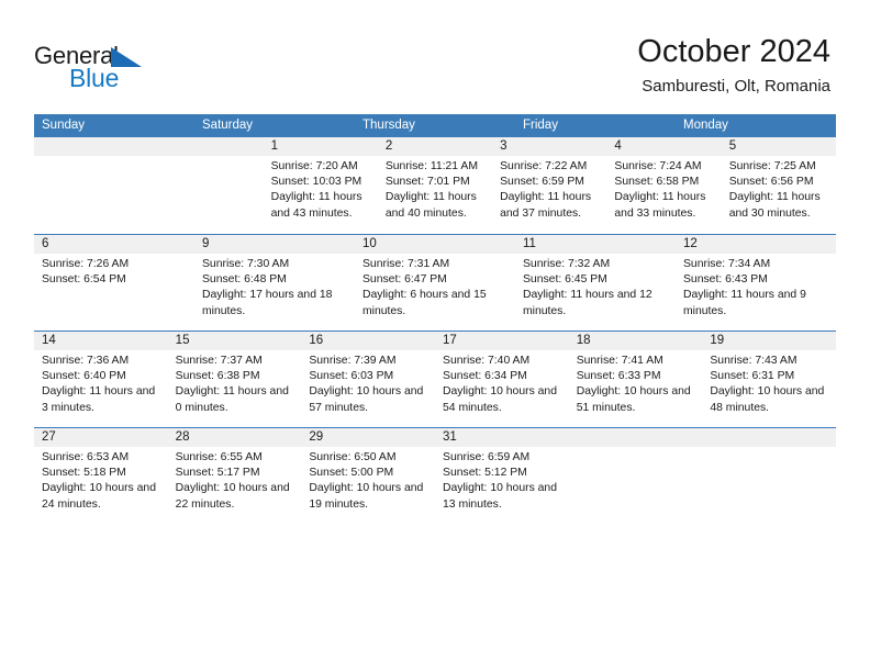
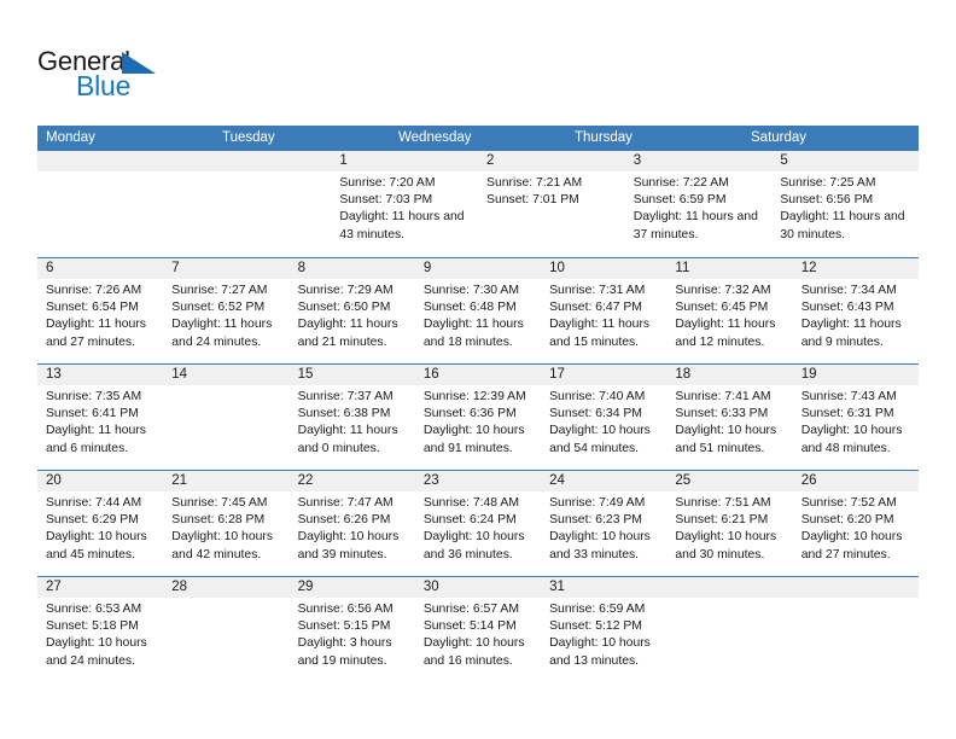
  General
  Blue
- October 2024
- Samburesti, Olt, Romania
- Sunday
- Saturday
+ Monday
+ Tuesday
+ Wednesday
  Thursday
- Friday
- Monday
+ Saturday
  1
  Sunrise: 7:20 AM
- Sunset: 10:03 PM
+ Sunset: 7:03 PM
  Daylight: 11 hours and 43 minutes.
  2
- Sunrise: 11:21 AM
+ Sunrise: 7:21 AM
  Sunset: 7:01 PM
- Daylight: 11 hours and 40 minutes.
  3
  Sunrise: 7:22 AM
  Sunset: 6:59 PM
  Daylight: 11 hours and 37 minutes.
- 4
- Sunrise: 7:24 AM
- Sunset: 6:58 PM
- Daylight: 11 hours and 33 minutes.
  5
  Sunrise: 7:25 AM
  Sunset: 6:56 PM
  Daylight: 11 hours and 30 minutes.
  6
  Sunrise: 7:26 AM
  Sunset: 6:54 PM
+ Daylight: 11 hours and 27 minutes.
+ 7
+ Sunrise: 7:27 AM
+ Sunset: 6:52 PM
+ Daylight: 11 hours and 24 minutes.
+ 8
+ Sunrise: 7:29 AM
+ Sunset: 6:50 PM
+ Daylight: 11 hours and 21 minutes.
  9
  Sunrise: 7:30 AM
  Sunset: 6:48 PM
- Daylight: 17 hours and 18 minutes.
+ Daylight: 11 hours and 18 minutes.
  10
  Sunrise: 7:31 AM
  Sunset: 6:47 PM
- Daylight: 6 hours and 15 minutes.
+ Daylight: 11 hours and 15 minutes.
  11
  Sunrise: 7:32 AM
  Sunset: 6:45 PM
  Daylight: 11 hours and 12 minutes.
  12
  Sunrise: 7:34 AM
  Sunset: 6:43 PM
  Daylight: 11 hours and 9 minutes.
+ 13
+ Sunrise: 7:35 AM
+ Sunset: 6:41 PM
+ Daylight: 11 hours and 6 minutes.
  14
- Sunrise: 7:36 AM
- Sunset: 6:40 PM
- Daylight: 11 hours and 3 minutes.
  15
  Sunrise: 7:37 AM
  Sunset: 6:38 PM
  Daylight: 11 hours and 0 minutes.
  16
- Sunrise: 7:39 AM
+ Sunrise: 12:39 AM
- Sunset: 6:03 PM
+ Sunset: 6:36 PM
- Daylight: 10 hours and 57 minutes.
+ Daylight: 10 hours and 91 minutes.
  17
  Sunrise: 7:40 AM
  Sunset: 6:34 PM
  Daylight: 10 hours and 54 minutes.
  18
  Sunrise: 7:41 AM
  Sunset: 6:33 PM
  Daylight: 10 hours and 51 minutes.
  19
  Sunrise: 7:43 AM
  Sunset: 6:31 PM
  Daylight: 10 hours and 48 minutes.
+ 20
+ Sunrise: 7:44 AM
+ Sunset: 6:29 PM
+ Daylight: 10 hours and 45 minutes.
+ 21
+ Sunrise: 7:45 AM
+ Sunset: 6:28 PM
+ Daylight: 10 hours and 42 minutes.
+ 22
+ Sunrise: 7:47 AM
+ Sunset: 6:26 PM
+ Daylight: 10 hours and 39 minutes.
+ 23
+ Sunrise: 7:48 AM
+ Sunset: 6:24 PM
+ Daylight: 10 hours and 36 minutes.
+ 24
+ Sunrise: 7:49 AM
+ Sunset: 6:23 PM
+ Daylight: 10 hours and 33 minutes.
+ 25
+ Sunrise: 7:51 AM
+ Sunset: 6:21 PM
+ Daylight: 10 hours and 30 minutes.
+ 26
+ Sunrise: 7:52 AM
+ Sunset: 6:20 PM
+ Daylight: 10 hours and 27 minutes.
  27
  Sunrise: 6:53 AM
  Sunset: 5:18 PM
  Daylight: 10 hours and 24 minutes.
  28
- Sunrise: 6:55 AM
- Sunset: 5:17 PM
- Daylight: 10 hours and 22 minutes.
  29
- Sunrise: 6:50 AM
+ Sunrise: 6:56 AM
- Sunset: 5:00 PM
+ Sunset: 5:15 PM
- Daylight: 10 hours and 19 minutes.
+ Daylight: 3 hours and 19 minutes.
+ 30
+ Sunrise: 6:57 AM
+ Sunset: 5:14 PM
+ Daylight: 10 hours and 16 minutes.
  31
  Sunrise: 6:59 AM
  Sunset: 5:12 PM
  Daylight: 10 hours and 13 minutes.
